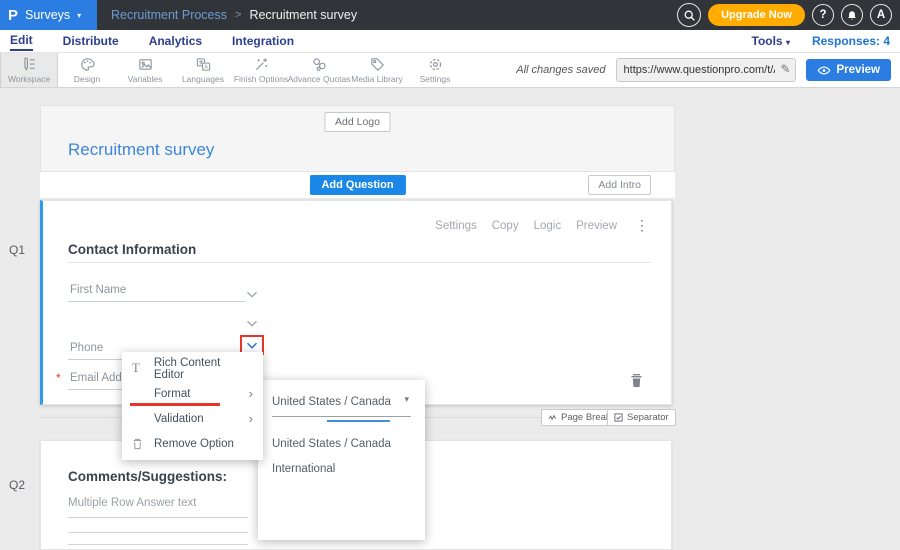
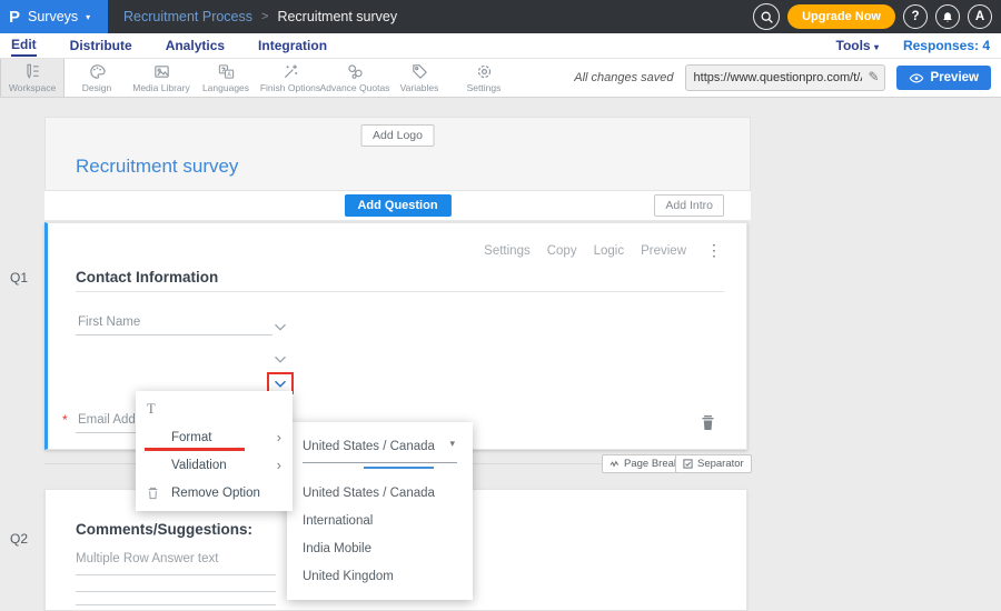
  P
  Surveys
  ▾
  Recruitment Process
  >
  Recruitment survey
  Upgrade Now
  ?
  A
  Edit
  Distribute
  Analytics
  Integration
  Tools ▾
  Responses: 4
  Workspace
  Design
- Variables
+ Media Library
  Languages
  Finish Options
  Advance Quotas
- Media Library
+ Variables
  Settings
  All changes saved
  https://www.questionpro.com/t/
  ✎
  Preview
  Add Logo
  Recruitment survey
  Add Question
  Add Intro
  Q1
  Settings
  Copy
  Logic
  Preview
  ⋮
  Contact Information
  First Name
- Phone
  *
  Page Brea
  Separator
  Q2
  Comments/Suggestions:
  Multiple Row Answer text
  T
- Rich Content Editor
  Format
  ›
  Validation
  ›
  Remove Option
  United States / Canada
  ▾
  United States / Canada
  International
+ India Mobile
+ United Kingdom
